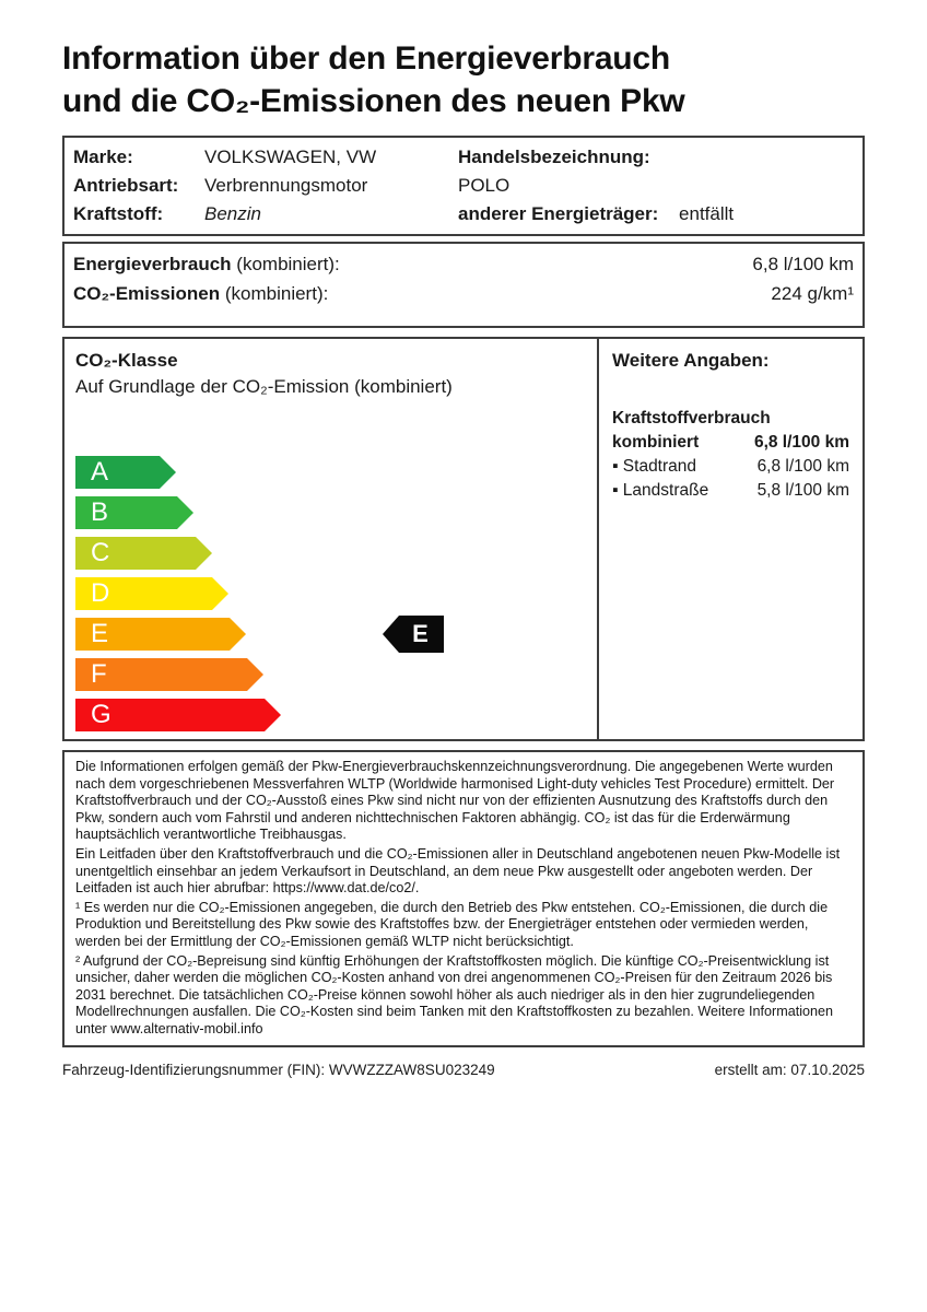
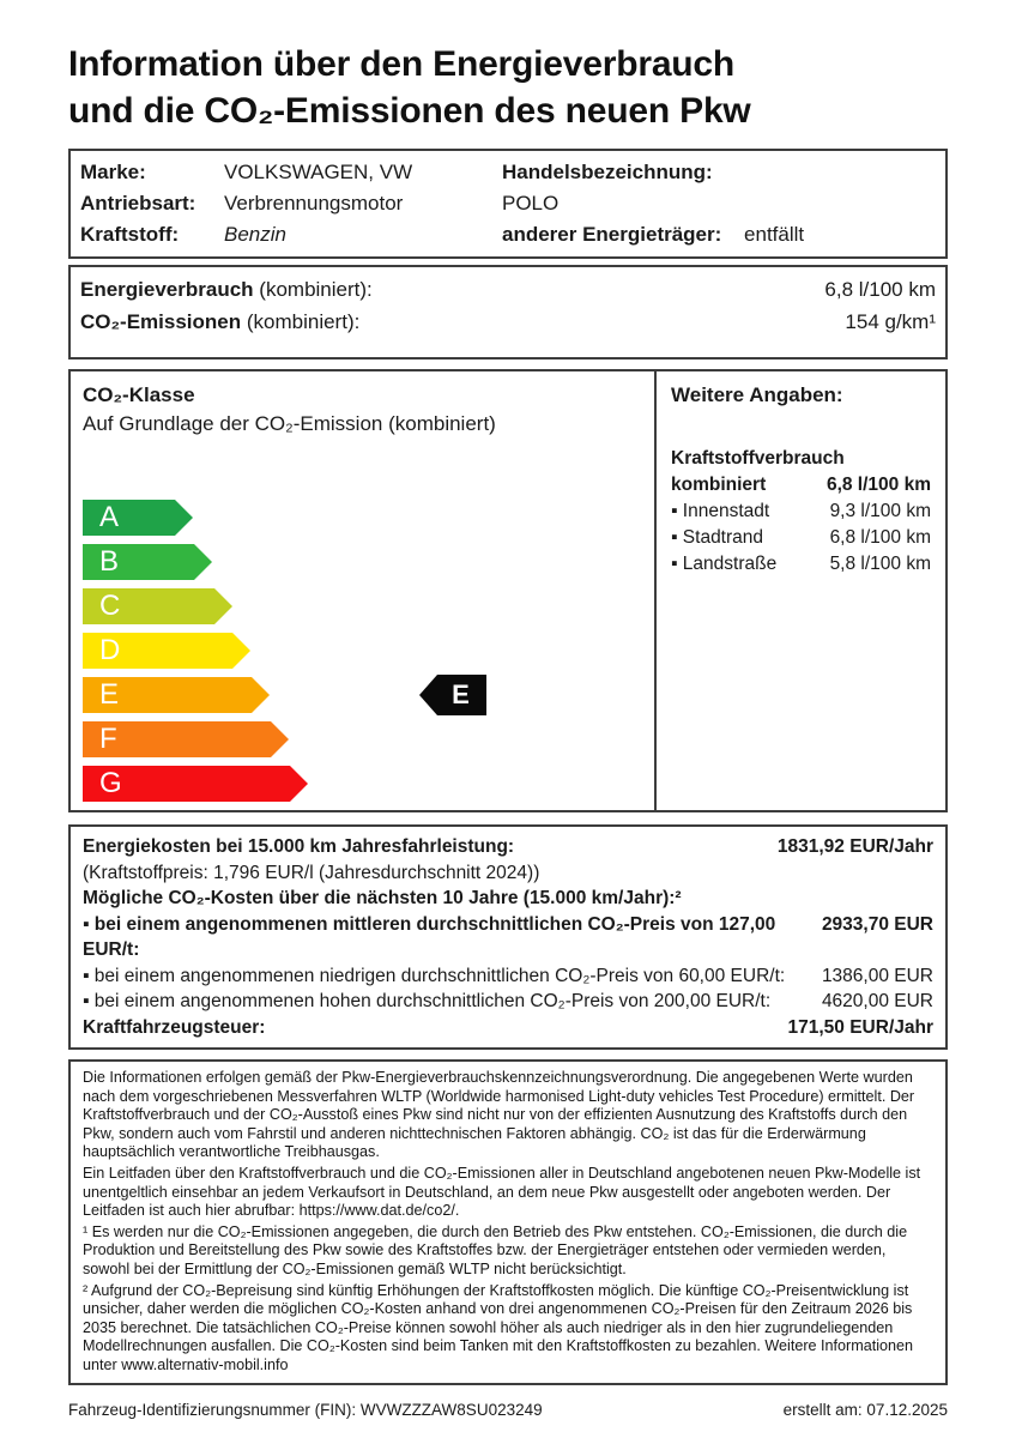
  Information über den Energieverbrauch
  und die CO₂-Emissionen des neuen Pkw
  Marke:
  VOLKSWAGEN, VW
  Antriebsart:
  Verbrennungsmotor
  Kraftstoff:
  Benzin
  Handelsbezeichnung:
  POLO
  anderer Energieträger: entfällt
  Energieverbrauch (kombiniert):
  6,8 l/100 km
  CO₂-Emissionen (kombiniert):
- 224 g/km¹
+ 154 g/km¹
  CO₂-Klasse
  Auf Grundlage der CO₂-Emission (kombiniert)
  A
  B
  C
  D
  E
  E
  F
  G
  Weitere Angaben:
  Kraftstoffverbrauch
  kombiniert
  6,8 l/100 km
+ ▪ Innenstadt
+ 9,3 l/100 km
  ▪ Stadtrand
  6,8 l/100 km
  ▪ Landstraße
  5,8 l/100 km
+ Energiekosten bei 15.000 km Jahresfahrleistung:
+ 1831,92 EUR/Jahr
+ (Kraftstoffpreis: 1,796 EUR/l (Jahresdurchschnitt 2024))
+ Mögliche CO₂-Kosten über die nächsten 10 Jahre (15.000 km/Jahr):²
+ ▪ bei einem angenommenen mittleren durchschnittlichen CO₂-Preis von 127,00 EUR/t:
+ 2933,70 EUR
+ ▪ bei einem angenommenen niedrigen durchschnittlichen CO₂-Preis von 60,00 EUR/t:
+ 1386,00 EUR
+ ▪ bei einem angenommenen hohen durchschnittlichen CO₂-Preis von 200,00 EUR/t:
+ 4620,00 EUR
+ Kraftfahrzeugsteuer:
+ 171,50 EUR/Jahr
  Die Informationen erfolgen gemäß der Pkw-Energieverbrauchskennzeichnungsverordnung. Die angegebenen Werte wurden nach dem vorgeschriebenen Messverfahren WLTP (Worldwide harmonised Light-duty vehicles Test Procedure) ermittelt. Der Kraftstoffverbrauch und der CO₂-Ausstoß eines Pkw sind nicht nur von der effizienten Ausnutzung des Kraftstoffs durch den Pkw, sondern auch vom Fahrstil und anderen nichttechnischen Faktoren abhängig. CO₂ ist das für die Erderwärmung hauptsächlich verantwortliche Treibhausgas.
  Ein Leitfaden über den Kraftstoffverbrauch und die CO₂-Emissionen aller in Deutschland angebotenen neuen Pkw-Modelle ist unentgeltlich einsehbar an jedem Verkaufsort in Deutschland, an dem neue Pkw ausgestellt oder angeboten werden. Der Leitfaden ist auch hier abrufbar: https://www.dat.de/co2/.
- ¹ Es werden nur die CO₂-Emissionen angegeben, die durch den Betrieb des Pkw entstehen. CO₂-Emissionen, die durch die Produktion und Bereitstellung des Pkw sowie des Kraftstoffes bzw. der Energieträger entstehen oder vermieden werden, werden bei der Ermittlung der CO₂-Emissionen gemäß WLTP nicht berücksichtigt.
+ ¹ Es werden nur die CO₂-Emissionen angegeben, die durch den Betrieb des Pkw entstehen. CO₂-Emissionen, die durch die Produktion und Bereitstellung des Pkw sowie des Kraftstoffes bzw. der Energieträger entstehen oder vermieden werden, sowohl bei der Ermittlung der CO₂-Emissionen gemäß WLTP nicht berücksichtigt.
- ² Aufgrund der CO₂-Bepreisung sind künftig Erhöhungen der Kraftstoffkosten möglich. Die künftige CO₂-Preisentwicklung ist unsicher, daher werden die möglichen CO₂-Kosten anhand von drei angenommenen CO₂-Preisen für den Zeitraum 2026 bis 2031 berechnet. Die tatsächlichen CO₂-Preise können sowohl höher als auch niedriger als in den hier zugrundeliegenden Modellrechnungen ausfallen. Die CO₂-Kosten sind beim Tanken mit den Kraftstoffkosten zu bezahlen. Weitere Informationen unter www.alternativ-mobil.info
+ ² Aufgrund der CO₂-Bepreisung sind künftig Erhöhungen der Kraftstoffkosten möglich. Die künftige CO₂-Preisentwicklung ist unsicher, daher werden die möglichen CO₂-Kosten anhand von drei angenommenen CO₂-Preisen für den Zeitraum 2026 bis 2035 berechnet. Die tatsächlichen CO₂-Preise können sowohl höher als auch niedriger als in den hier zugrundeliegenden Modellrechnungen ausfallen. Die CO₂-Kosten sind beim Tanken mit den Kraftstoffkosten zu bezahlen. Weitere Informationen unter www.alternativ-mobil.info
  Fahrzeug-Identifizierungsnummer (FIN): WVWZZZAW8SU023249
- erstellt am: 07.10.2025
+ erstellt am: 07.12.2025
